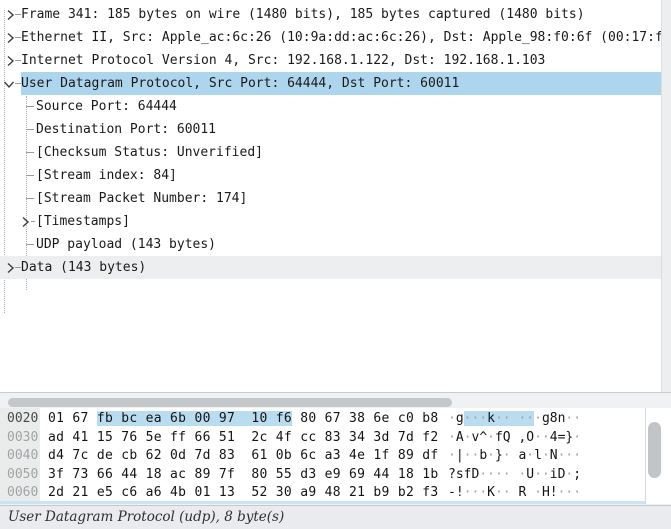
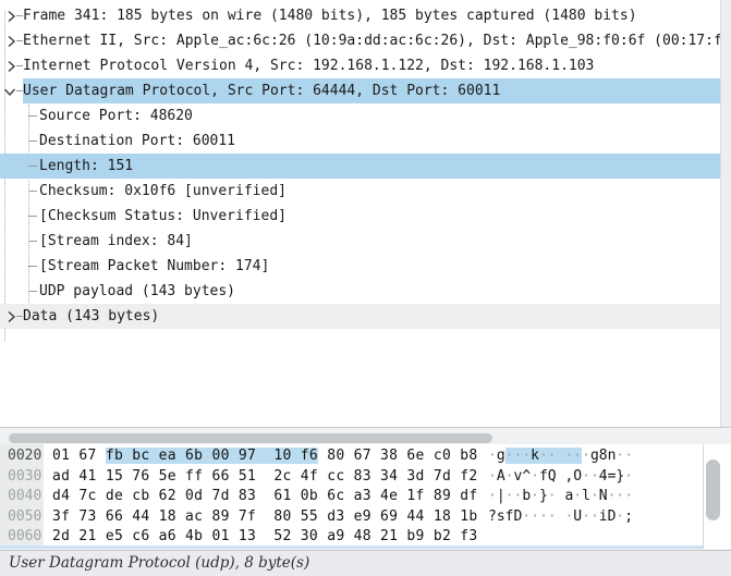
  Frame 341: 185 bytes on wire (1480 bits), 185 bytes captured (1480 bits)
  Ethernet II, Src: Apple_ac:6c:26 (10:9a:dd:ac:6c:26), Dst: Apple_98:f0:6f (00:17:f
  Internet Protocol Version 4, Src: 192.168.1.122, Dst: 192.168.1.103
  User Datagram Protocol, Src Port: 64444, Dst Port: 60011
- Source Port: 64444
+ Source Port: 48620
  Destination Port: 60011
+ Length: 151
+ Checksum: 0x10f6 [unverified]
  [Checksum Status: Unverified]
  [Stream index: 84]
  [Stream Packet Number: 174]
- [Timestamps]
  UDP payload (143 bytes)
  Data (143 bytes)
  0020
  01 67 fb bc ea 6b 00 97 10 f6 80 67 38 6e c0 b8
  ·g···k·· ···g8n··
  0030
  ad 41 15 76 5e ff 66 51 2c 4f cc 83 34 3d 7d f2
  ·A·v^·fQ ,O··4=}·
  0040
  d4 7c de cb 62 0d 7d 83 61 0b 6c a3 4e 1f 89 df
  ·|··b·}· a·l·N···
  0050
  3f 73 66 44 18 ac 89 7f 80 55 d3 e9 69 44 18 1b
  ?sfD···· ·U··iD·;
  0060
  2d 21 e5 c6 a6 4b 01 13 52 30 a9 48 21 b9 b2 f3
- -!···K·· R ·H!···
  User Datagram Protocol (udp), 8 byte(s)
